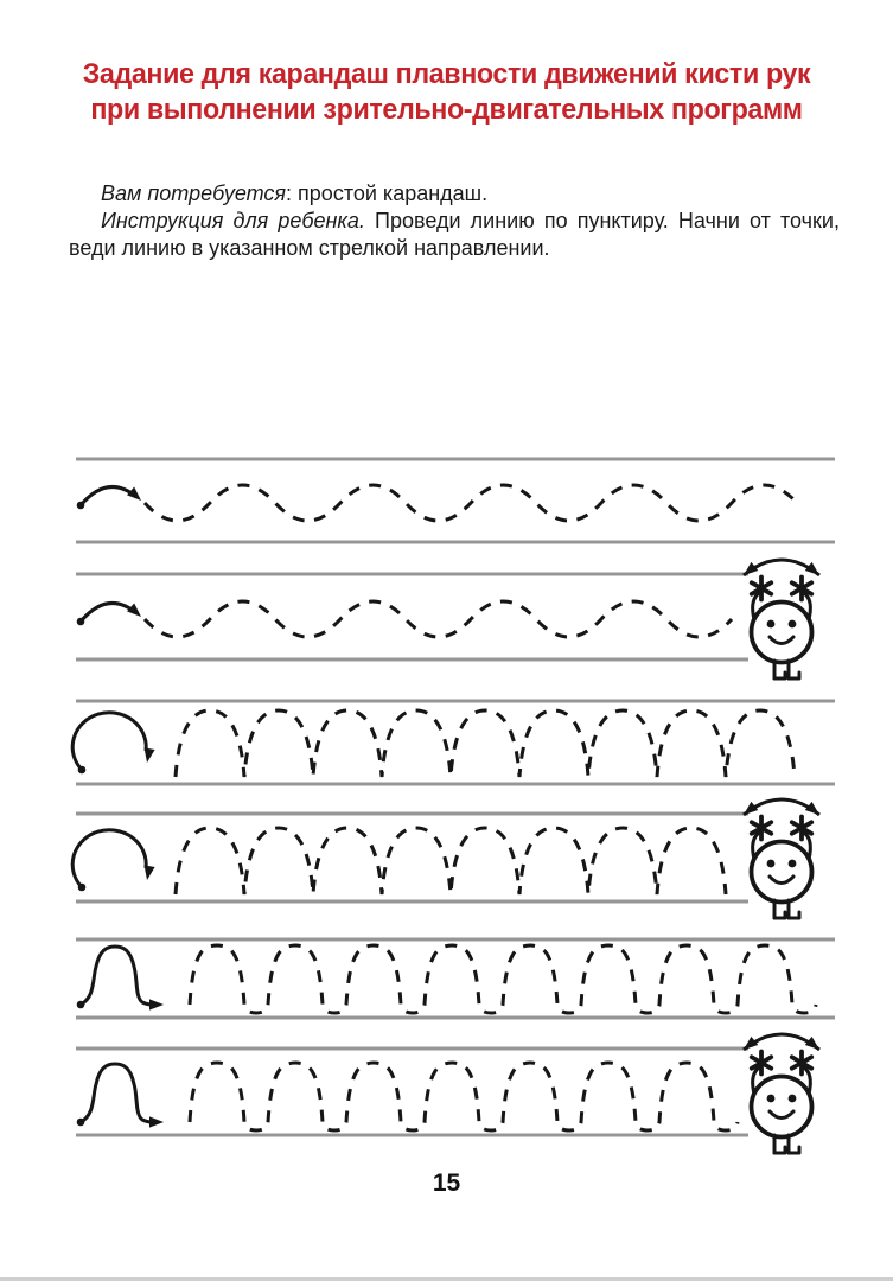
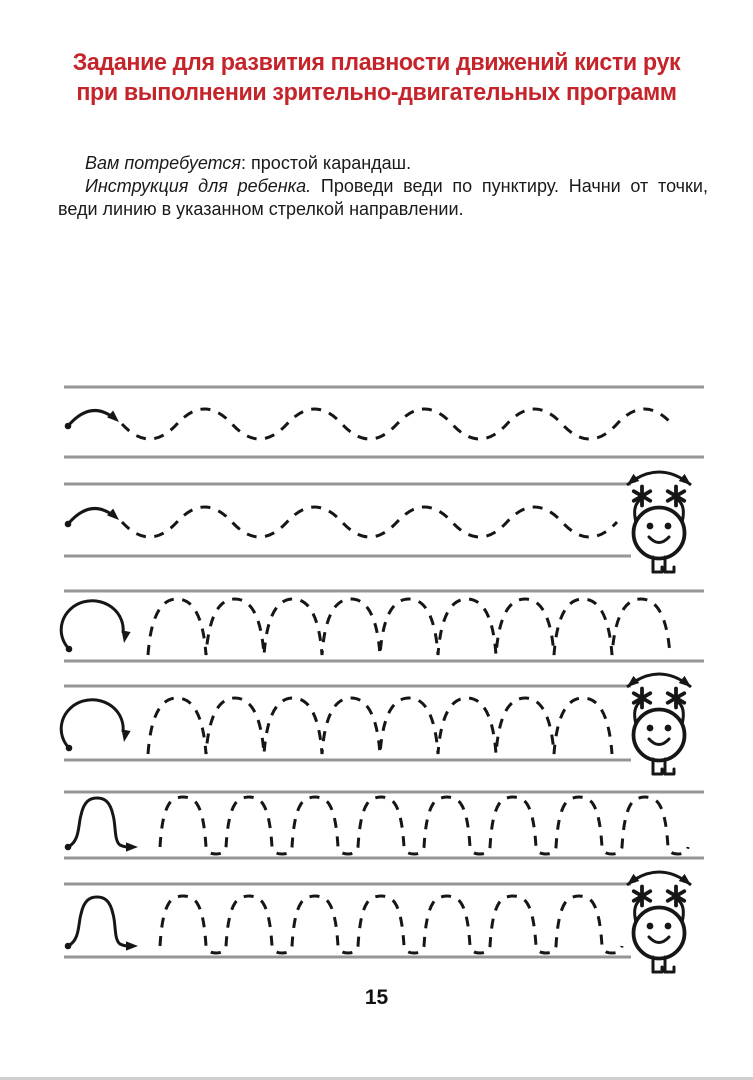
- Задание для карандаш плавности движений кисти рук
+ Задание для развития плавности движений кисти рук
  при выполнении зрительно-двигательных программ
  Вам потребуется: простой карандаш.
- Инструкция для ребенка. Проведи линию по пунктиру. Начни от точки, веди линию в указанном стрелкой направлении.
+ Инструкция для ребенка. Проведи веди по пунктиру. Начни от точки, веди линию в указанном стрелкой направлении.
  15
